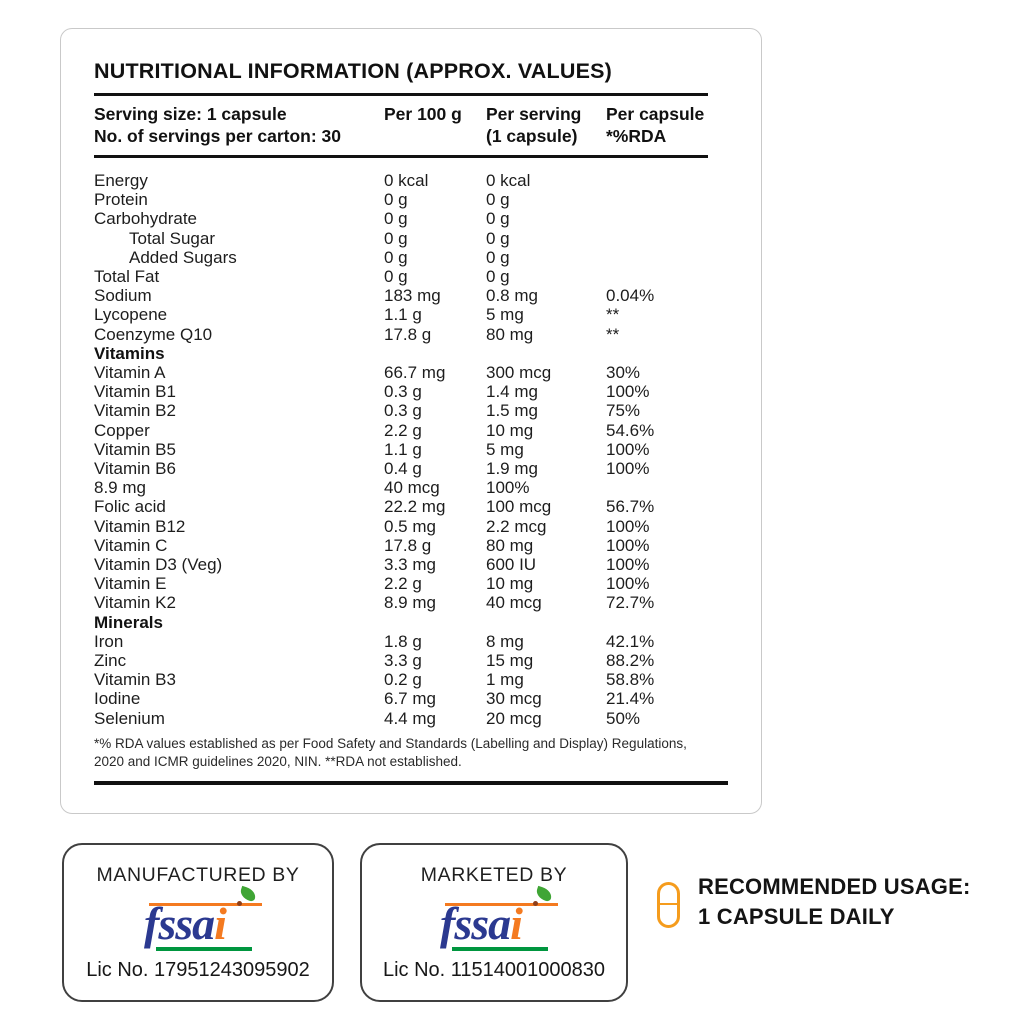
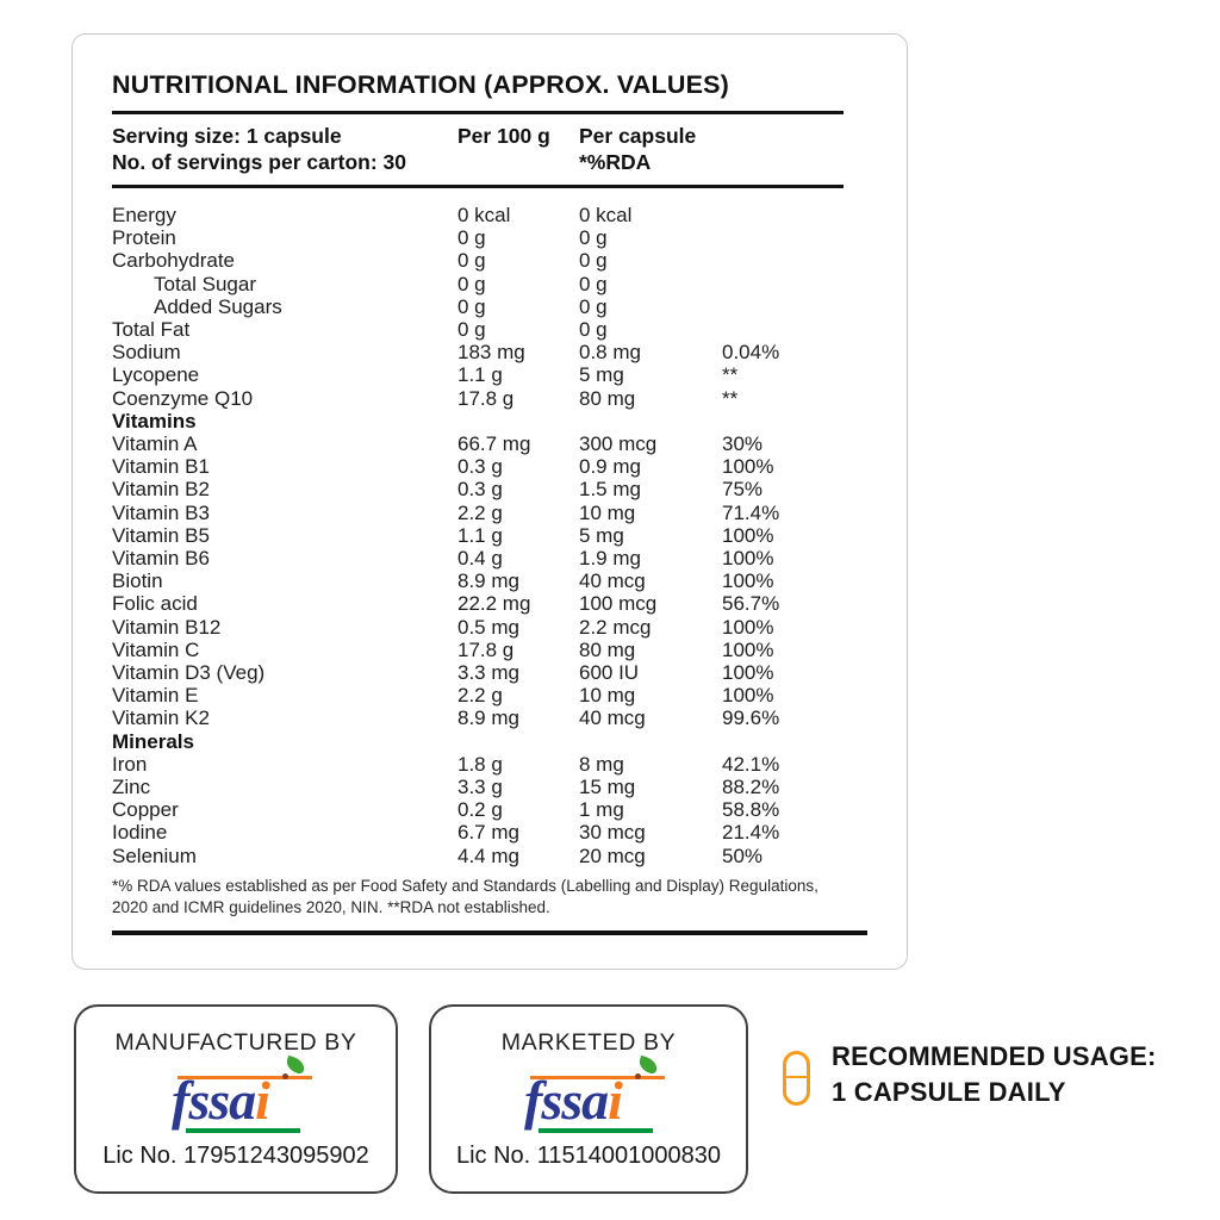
  NUTRITIONAL INFORMATION (APPROX. VALUES)
  Serving size: 1 capsule
  No. of servings per carton: 30
  Per 100 g
- Per serving
- (1 capsule)
  Per capsule
  *%RDA
  Energy
  0 kcal
  0 kcal
  Protein
  0 g
  0 g
  Carbohydrate
  0 g
  0 g
  Total Sugar
  0 g
  0 g
  Added Sugars
  0 g
  0 g
  Total Fat
  0 g
  0 g
  Sodium
  183 mg
  0.8 mg
  0.04%
  Lycopene
  1.1 g
  5 mg
  **
  Coenzyme Q10
  17.8 g
  80 mg
  **
  Vitamins
  Vitamin A
  66.7 mg
  300 mcg
  30%
  Vitamin B1
  0.3 g
- 1.4 mg
+ 0.9 mg
  100%
  Vitamin B2
  0.3 g
  1.5 mg
  75%
- Copper
+ Vitamin B3
  2.2 g
  10 mg
- 54.6%
+ 71.4%
  Vitamin B5
  1.1 g
  5 mg
  100%
  Vitamin B6
  0.4 g
  1.9 mg
  100%
+ Biotin
  8.9 mg
  40 mcg
  100%
  Folic acid
  22.2 mg
  100 mcg
  56.7%
  Vitamin B12
  0.5 mg
  2.2 mcg
  100%
  Vitamin C
  17.8 g
  80 mg
  100%
  Vitamin D3 (Veg)
  3.3 mg
  600 IU
  100%
  Vitamin E
  2.2 g
  10 mg
  100%
  Vitamin K2
  8.9 mg
  40 mcg
- 72.7%
+ 99.6%
  Minerals
  Iron
  1.8 g
  8 mg
  42.1%
  Zinc
  3.3 g
  15 mg
  88.2%
- Vitamin B3
+ Copper
  0.2 g
  1 mg
  58.8%
  Iodine
  6.7 mg
  30 mcg
  21.4%
  Selenium
  4.4 mg
  20 mcg
  50%
  *% RDA values established as per Food Safety and Standards (Labelling and Display) Regulations, 2020 and ICMR guidelines 2020, NIN. **RDA not established.
  MANUFACTURED BY
  fssai
  Lic No. 17951243095902
  MARKETED BY
  fssai
  Lic No. 11514001000830
  RECOMMENDED USAGE:
  1 CAPSULE DAILY
